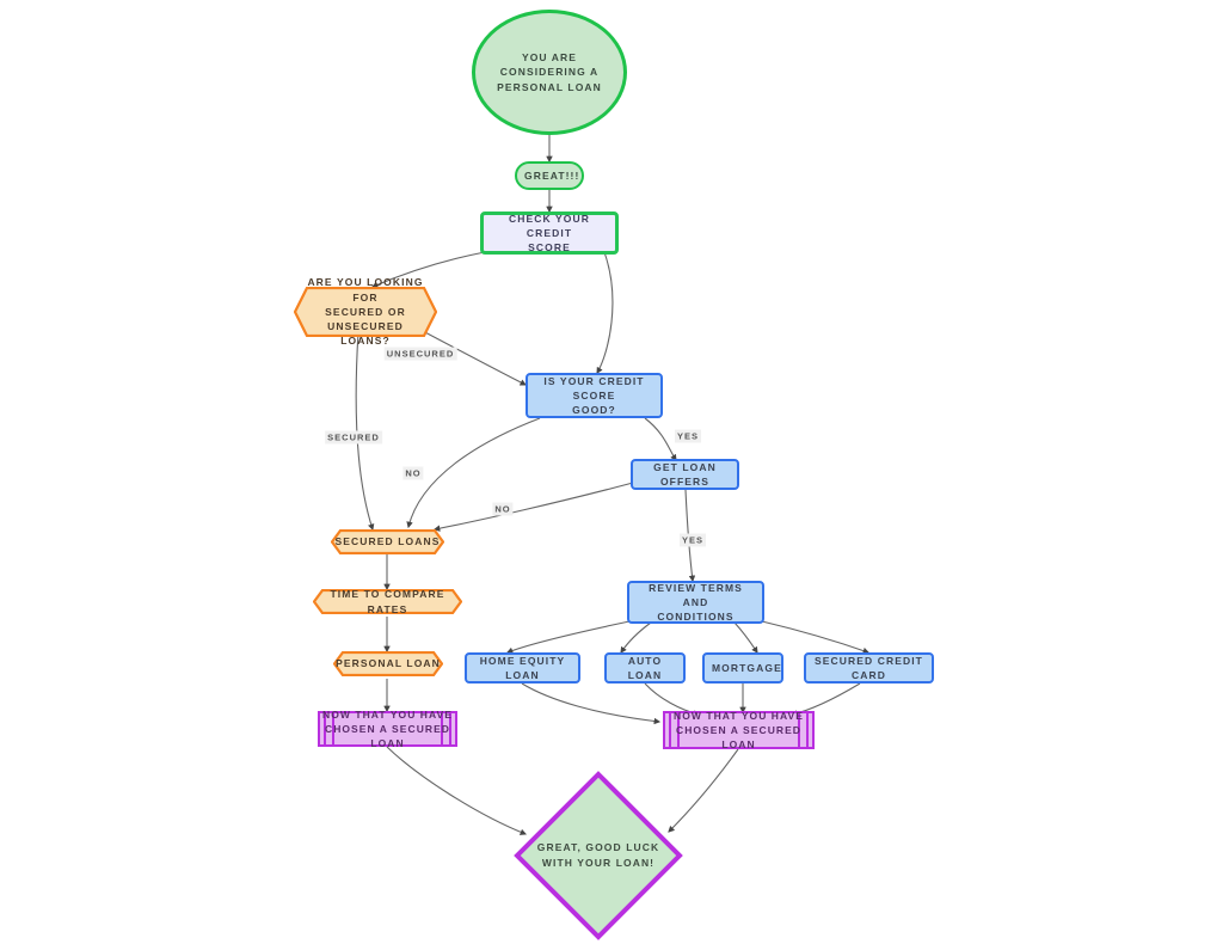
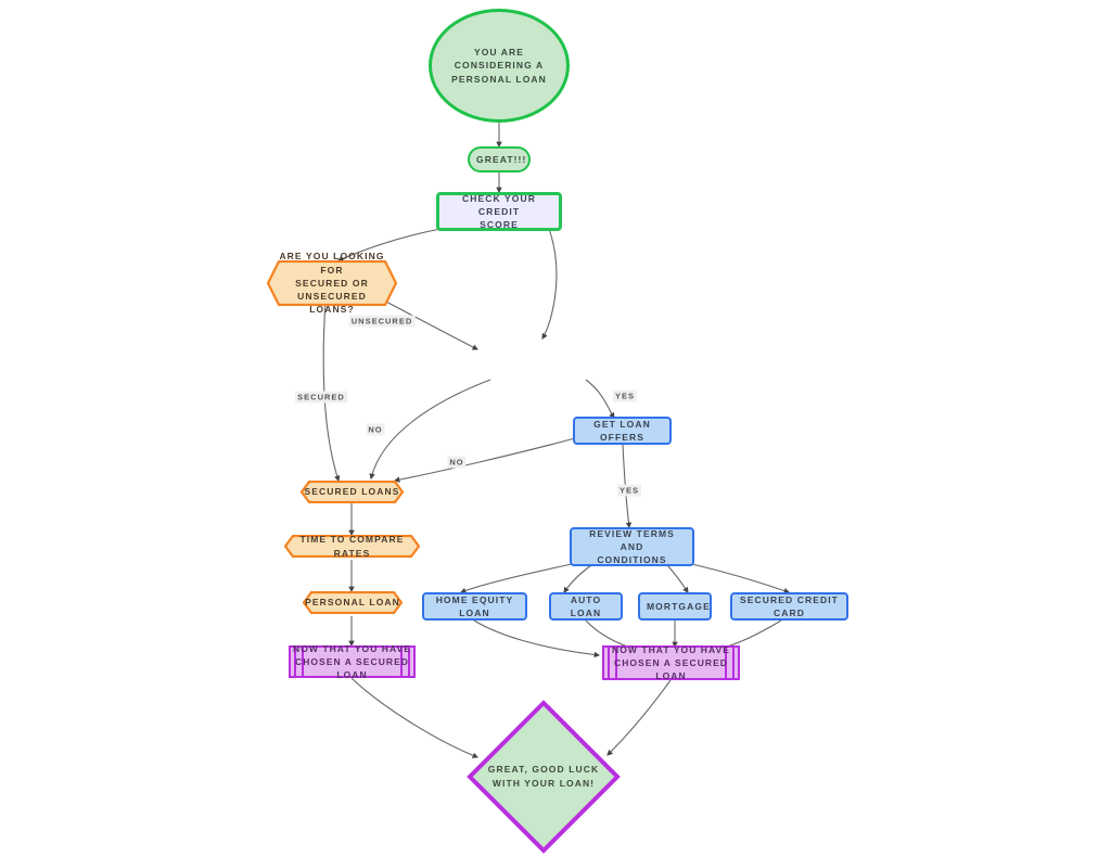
  YOU ARE CONSIDERING A
  PERSONAL LOAN
  GREAT!!!
  CHECK YOUR CREDIT
  SCORE
  ARE YOU LOOKING FOR
  SECURED OR UNSECURED
  LOANS?
- IS YOUR CREDIT SCORE
- GOOD?
  GET LOAN OFFERS
  SECURED LOANS
  TIME TO COMPARE RATES
  PERSONAL LOAN
  REVIEW TERMS AND
  CONDITIONS
  HOME EQUITY LOAN
  AUTO LOAN
  MORTGAGE
  SECURED CREDIT CARD
  NOW THAT YOU HAVE
  CHOSEN A SECURED LOAN
  NOW THAT YOU HAVE
  CHOSEN A SECURED LOAN
  GREAT, GOOD LUCK
  WITH YOUR LOAN!
  UNSECURED
  SECURED
  NO
  NO
  YES
  YES
